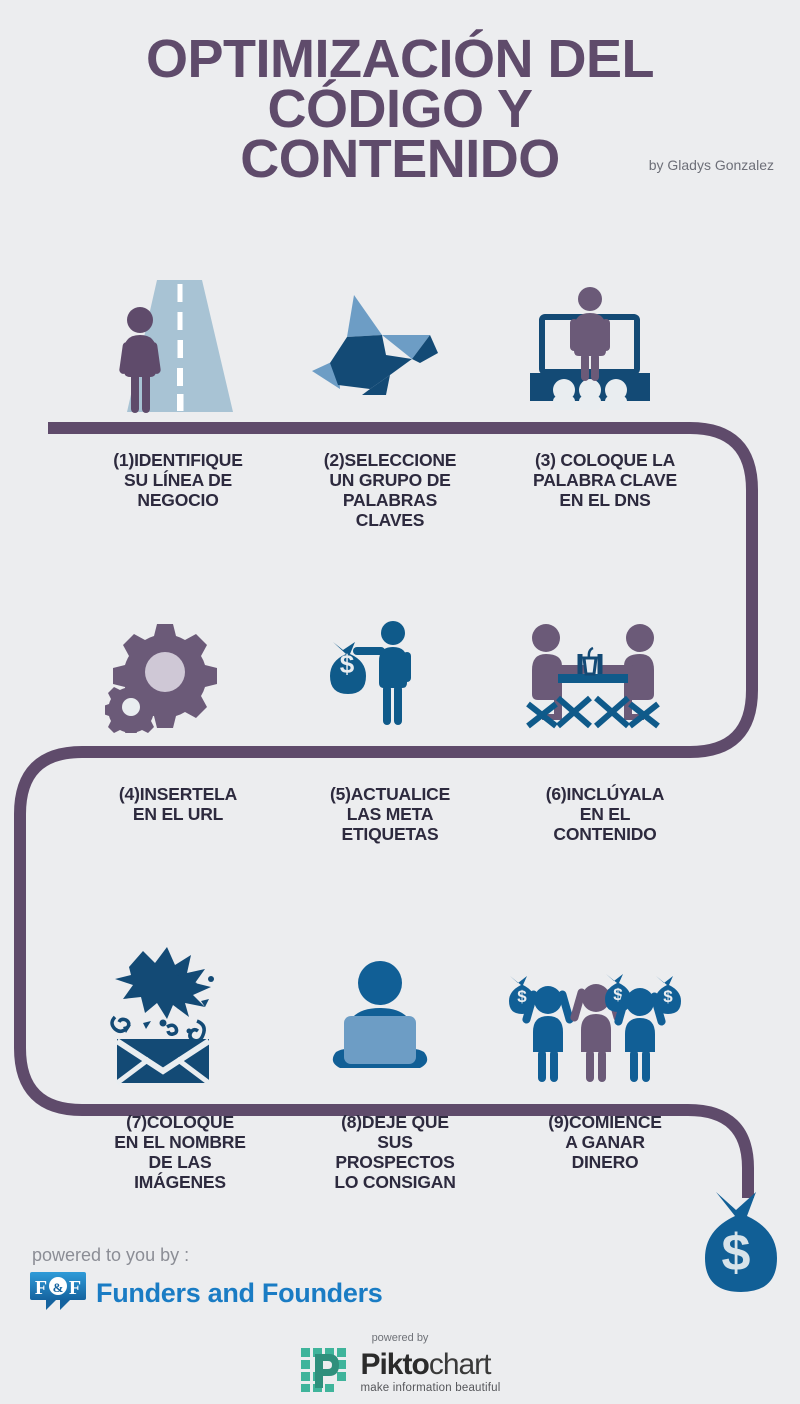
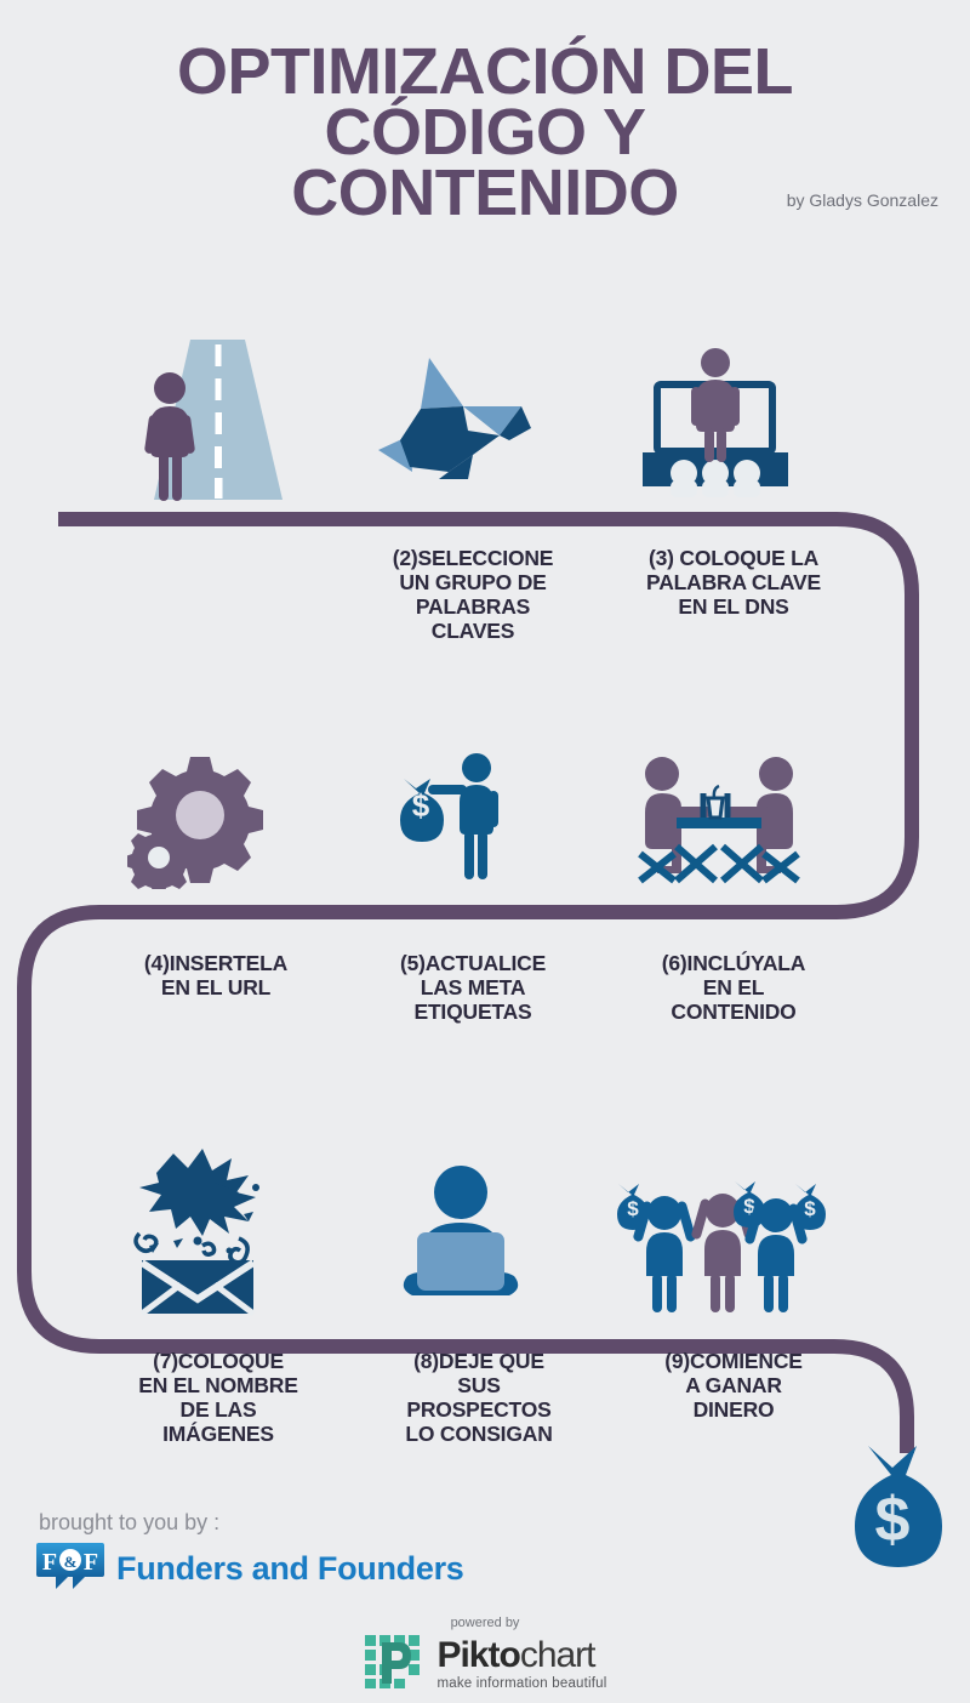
  OPTIMIZACIÓN DEL
  CÓDIGO Y
  CONTENIDO
  by Gladys Gonzalez
  $
  $
  $
  $
  $
- (1)IDENTIFIQUE
- SU LÍNEA DE
- NEGOCIO
  (2)SELECCIONE
  UN GRUPO DE
  PALABRAS
  CLAVES
  (3) COLOQUE LA
  PALABRA CLAVE
  EN EL DNS
  (4)INSERTELA
  EN EL URL
  (5)ACTUALICE
  LAS META
  ETIQUETAS
  (6)INCLÚYALA
  EN EL
  CONTENIDO
  (7)COLOQUE
  EN EL NOMBRE
  DE LAS
  IMÁGENES
  (8)DEJE QUE
  SUS
  PROSPECTOS
  LO CONSIGAN
  (9)COMIENCE
  A GANAR
  DINERO
- powered to you by :
+ brought to you by :
  F
  &
  F
  Funders and Founders
  powered by
  Piktochart
  make information beautiful
